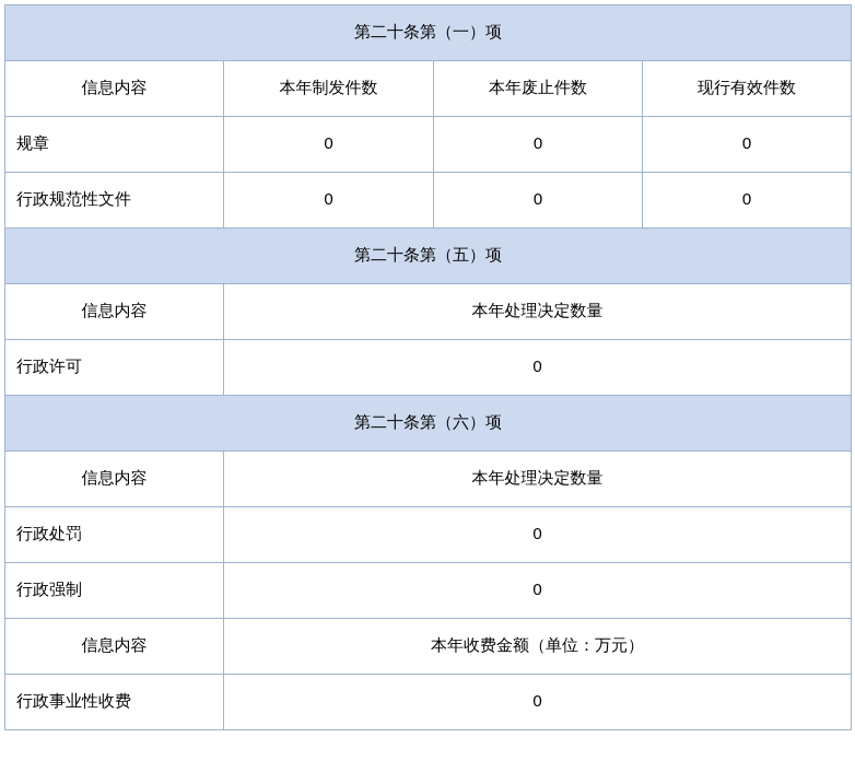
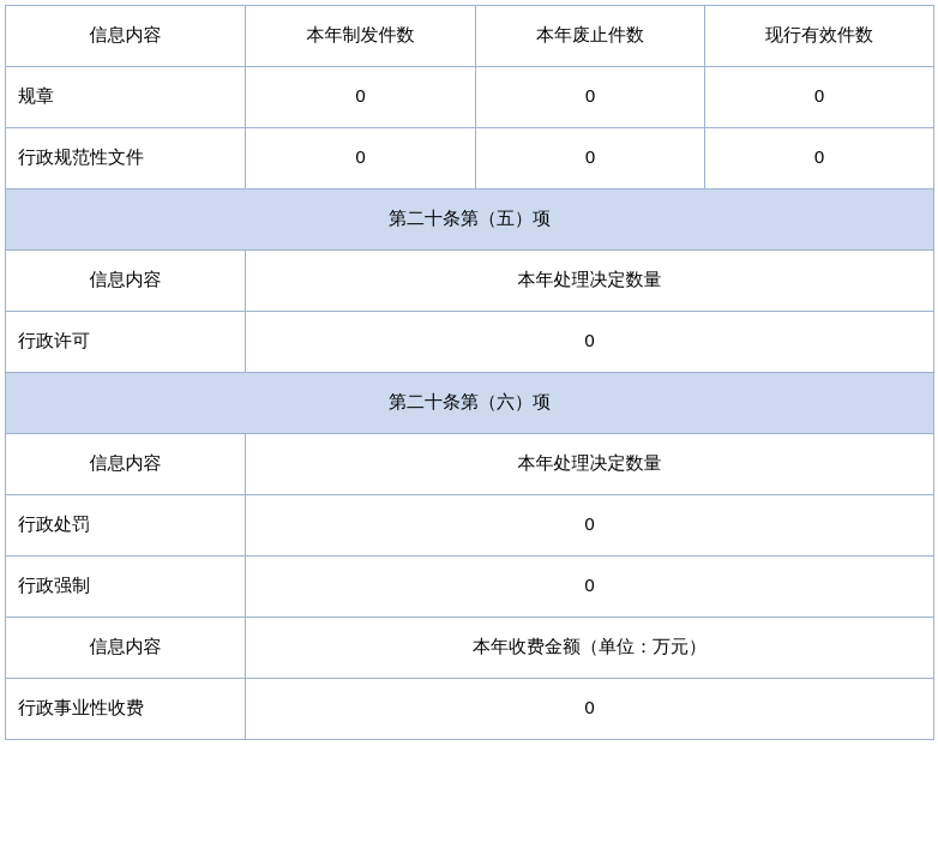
- 第二十条第（一）项
  信息内容	本年制发件数	本年废止件数	现行有效件数
  规章	0	0	0
  行政规范性文件	0	0	0
  第二十条第（五）项
  信息内容	本年处理决定数量
  行政许可	0
  第二十条第（六）项
  信息内容	本年处理决定数量
  行政处罚	0
  行政强制	0
  信息内容	本年收费金额（单位：万元）
  行政事业性收费	0
